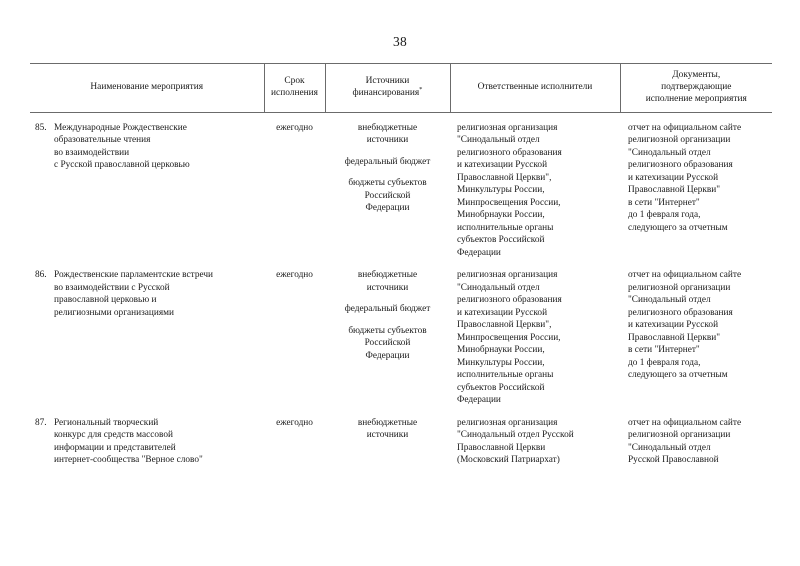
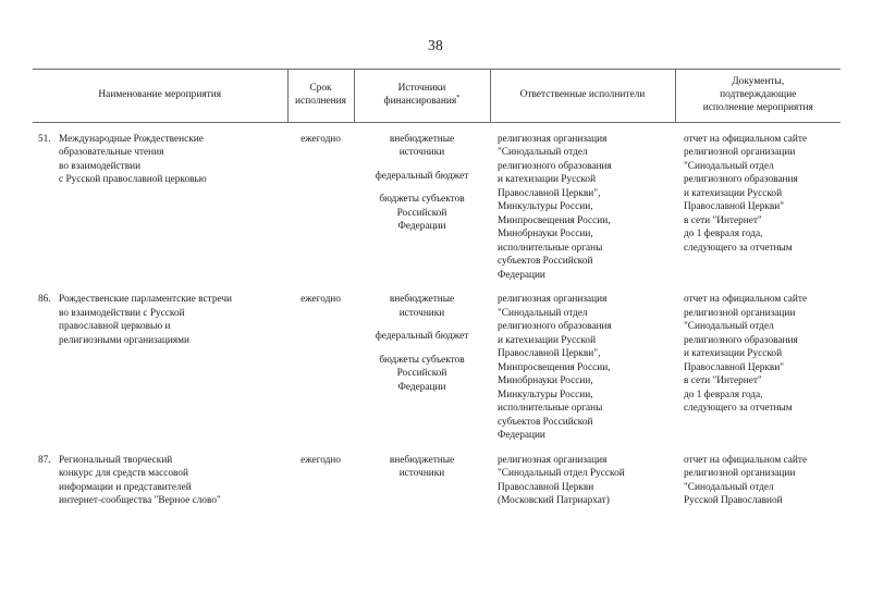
  38
  Наименование мероприятия	Срокисполнения	Источникифинансирования	Ответственные исполнители	Документы,подтверждающиеисполнение мероприятия
- 85. Международные Рождественскиеобразовательные чтенияво взаимодействиис Русской православной церковью	ежегодно	внебюджетныеисточникифедеральный бюджетбюджеты субъектовРоссийскойФедерации	религиозная организация"Синодальный отделрелигиозного образованияи катехизации РусскойПравославной Церкви",Минкультуры России,Минпросвещения России,Минобрнауки России,исполнительные органысубъектов РоссийскойФедерации	отчет на официальном сайтерелигиозной организации"Синодальный отделрелигиозного образованияи катехизации РусскойПравославной Церкви"в сети "Интернет"до 1 февраля года,следующего за отчетным
+ 51. Международные Рождественскиеобразовательные чтенияво взаимодействиис Русской православной церковью	ежегодно	внебюджетныеисточникифедеральный бюджетбюджеты субъектовРоссийскойФедерации	религиозная организация"Синодальный отделрелигиозного образованияи катехизации РусскойПравославной Церкви",Минкультуры России,Минпросвещения России,Минобрнауки России,исполнительные органысубъектов РоссийскойФедерации	отчет на официальном сайтерелигиозной организации"Синодальный отделрелигиозного образованияи катехизации РусскойПравославной Церкви"в сети "Интернет"до 1 февраля года,следующего за отчетным
  86. Рождественские парламентские встречиво взаимодействии с Русскойправославной церковью ирелигиозными организациями	ежегодно	внебюджетныеисточникифедеральный бюджетбюджеты субъектовРоссийскойФедерации	религиозная организация"Синодальный отделрелигиозного образованияи катехизации РусскойПравославной Церкви",Минпросвещения России,Минобрнауки России,Минкультуры России,исполнительные органысубъектов РоссийскойФедерации	отчет на официальном сайтерелигиозной организации"Синодальный отделрелигиозного образованияи катехизации РусскойПравославной Церкви"в сети "Интернет"до 1 февраля года,следующего за отчетным
  87. Региональный творческийконкурс для средств массовойинформации и представителейинтернет-сообщества "Верное слово"	ежегодно	внебюджетныеисточники	религиозная организация"Синодальный отдел РусскойПравославной Церкви(Московский Патриархат)	отчет на официальном сайтерелигиозной организации"Синодальный отделРусской Православной
